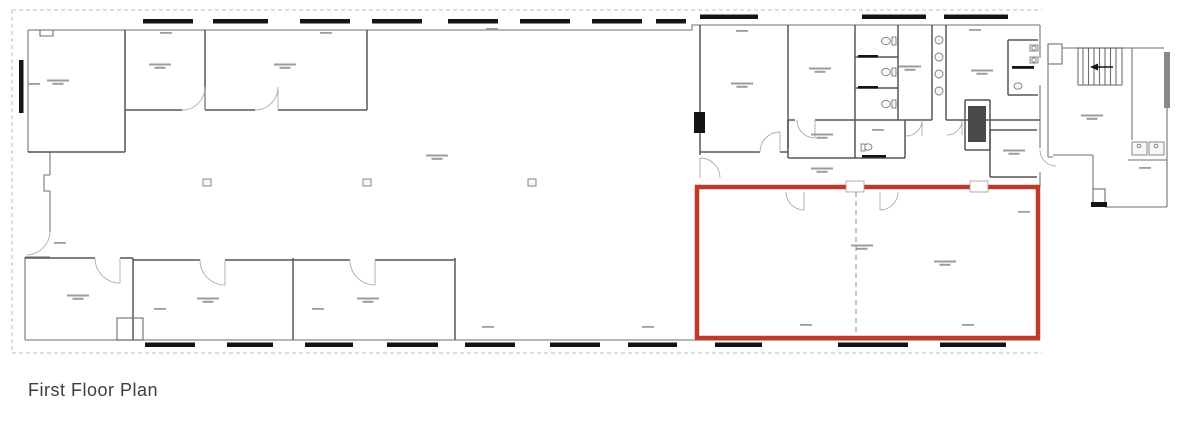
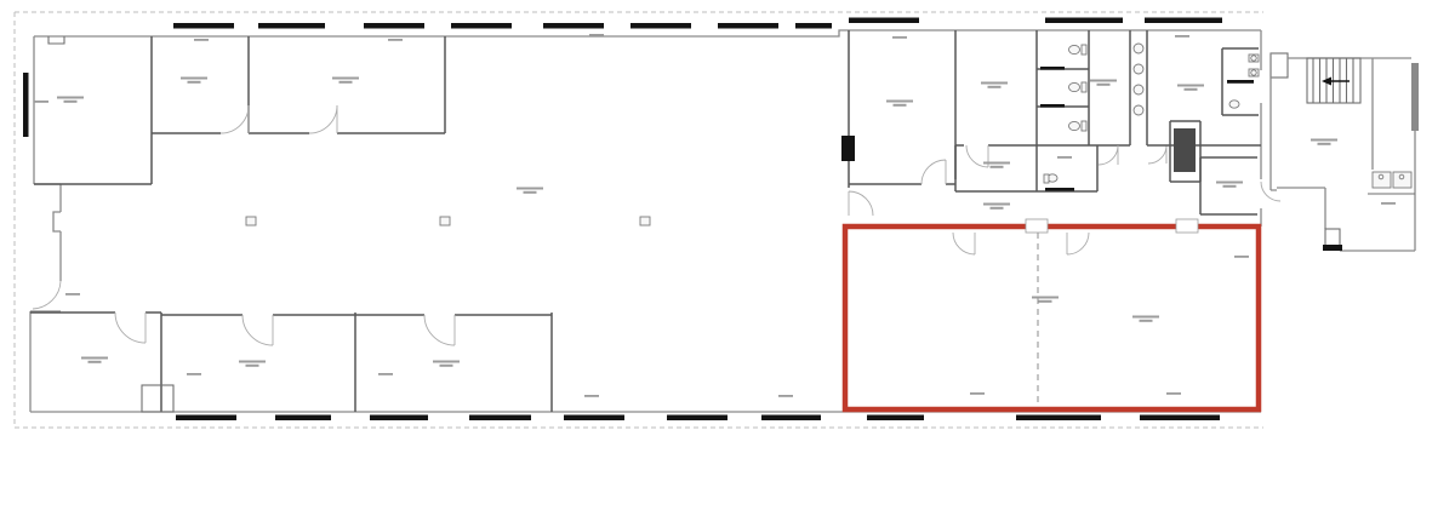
- First Floor Plan
